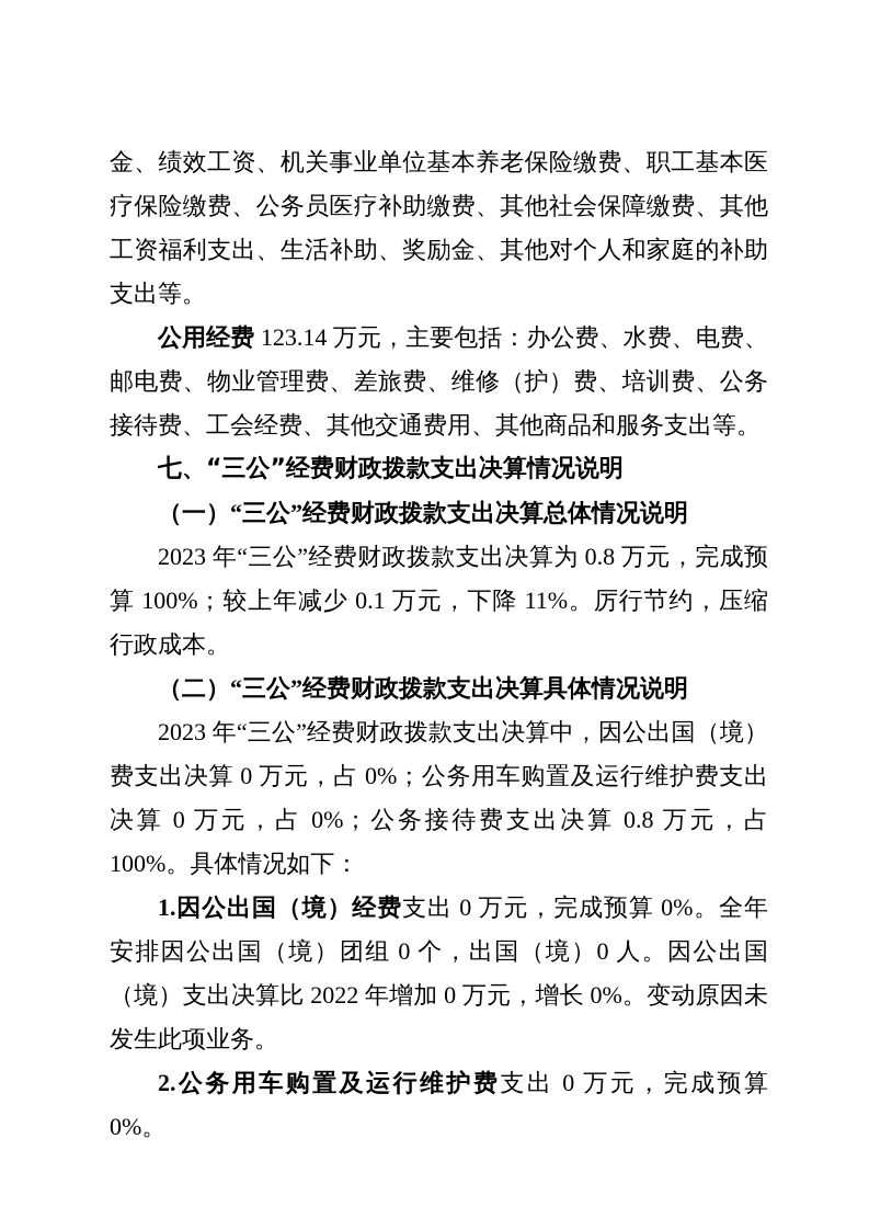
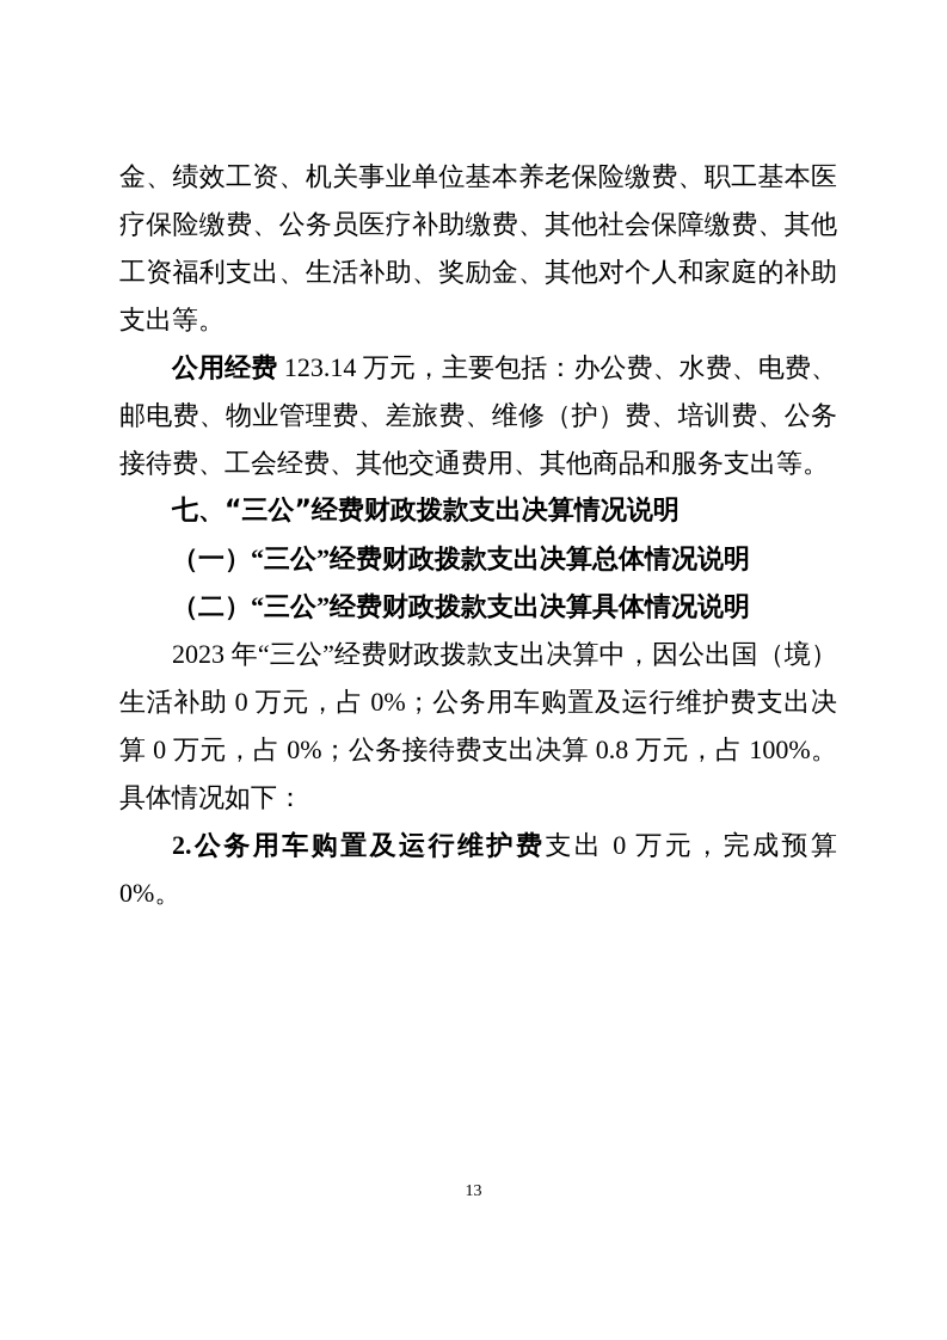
  金、绩效工资、机关事业单位基本养老保险缴费、职工基本医疗保险缴费、公务员医疗补助缴费、其他社会保障缴费、其他工资福利支出、生活补助、奖励金、其他对个人和家庭的补助支出等。
  公用经费 123.14 万元，主要包括：办公费、水费、电费、邮电费、物业管理费、差旅费、维修（护）费、培训费、公务接待费、工会经费、其他交通费用、其他商品和服务支出等。
  七、“三公”经费财政拨款支出决算情况说明
  （一）“三公”经费财政拨款支出决算总体情况说明
- 2023 年“三公”经费财政拨款支出决算为 0.8 万元，完成预算 100%；较上年减少 0.1 万元，下降 11%。厉行节约，压缩行政成本。
  （二）“三公”经费财政拨款支出决算具体情况说明
- 2023 年“三公”经费财政拨款支出决算中，因公出国（境）费支出决算 0 万元，占 0%；公务用车购置及运行维护费支出决算 0 万元，占 0%；公务接待费支出决算 0.8 万元，占 100%。具体情况如下：
+ 2023 年“三公”经费财政拨款支出决算中，因公出国（境）生活补助 0 万元，占 0%；公务用车购置及运行维护费支出决算 0 万元，占 0%；公务接待费支出决算 0.8 万元，占 100%。具体情况如下：
- 1.因公出国（境）经费支出 0 万元，完成预算 0%。全年安排因公出国（境）团组 0 个，出国（境）0 人。因公出国（境）支出决算比 2022 年增加 0 万元，增长 0%。变动原因未发生此项业务。
  2.公务用车购置及运行维护费支出 0 万元，完成预算 0%。
+ 13
